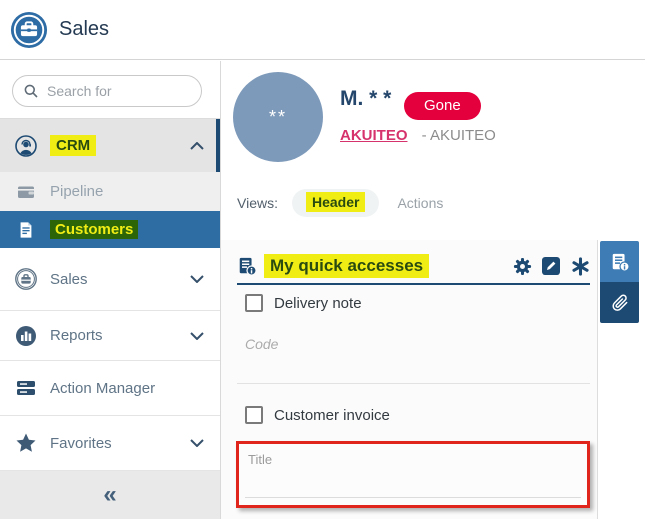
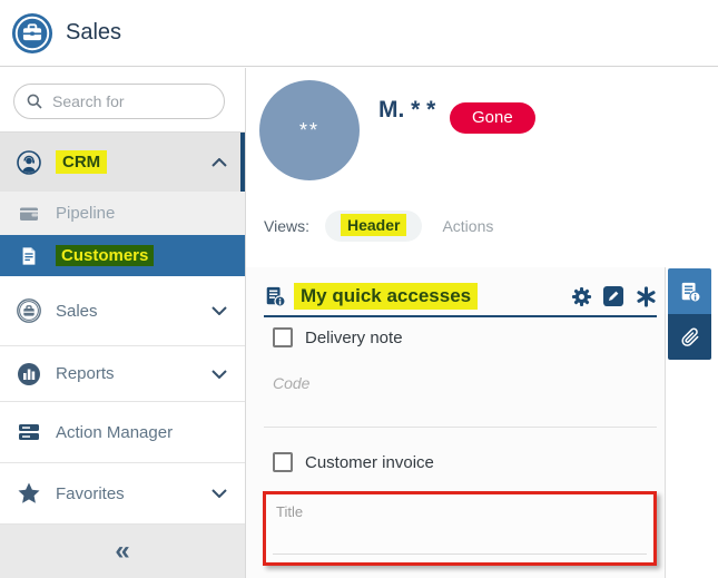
  Sales
  Search for
  CRM
  Pipeline
  Customers
  Sales
  Reports
  Action Manager
  Favorites
  «
  **
  M. * *
  Gone
- AKUITEO - AKUITEO
  Views:
  Header
  Actions
  My quick accesses
  Delivery note
  Code
  Customer invoice
  Title
